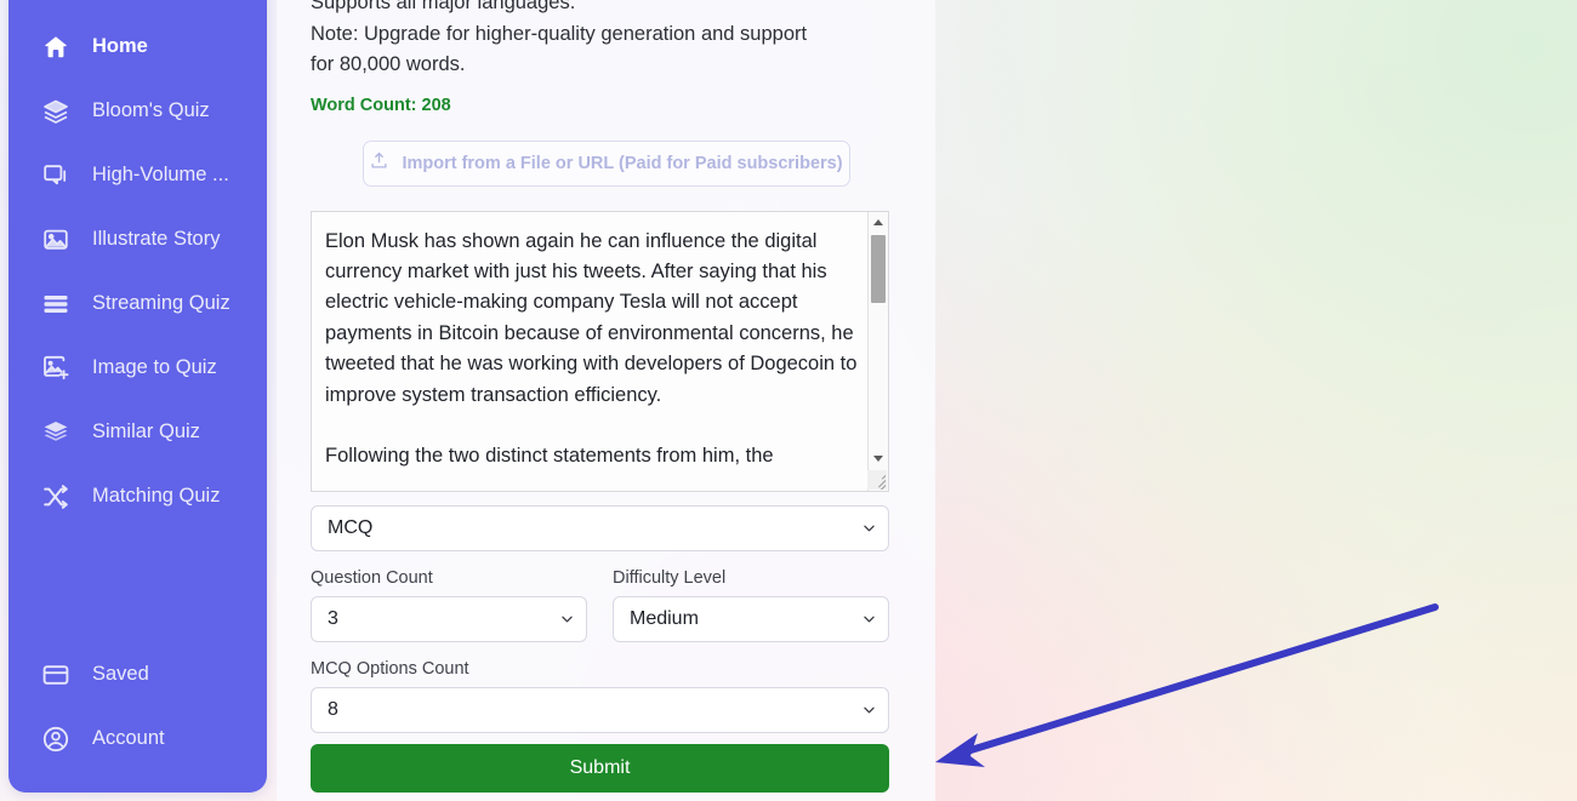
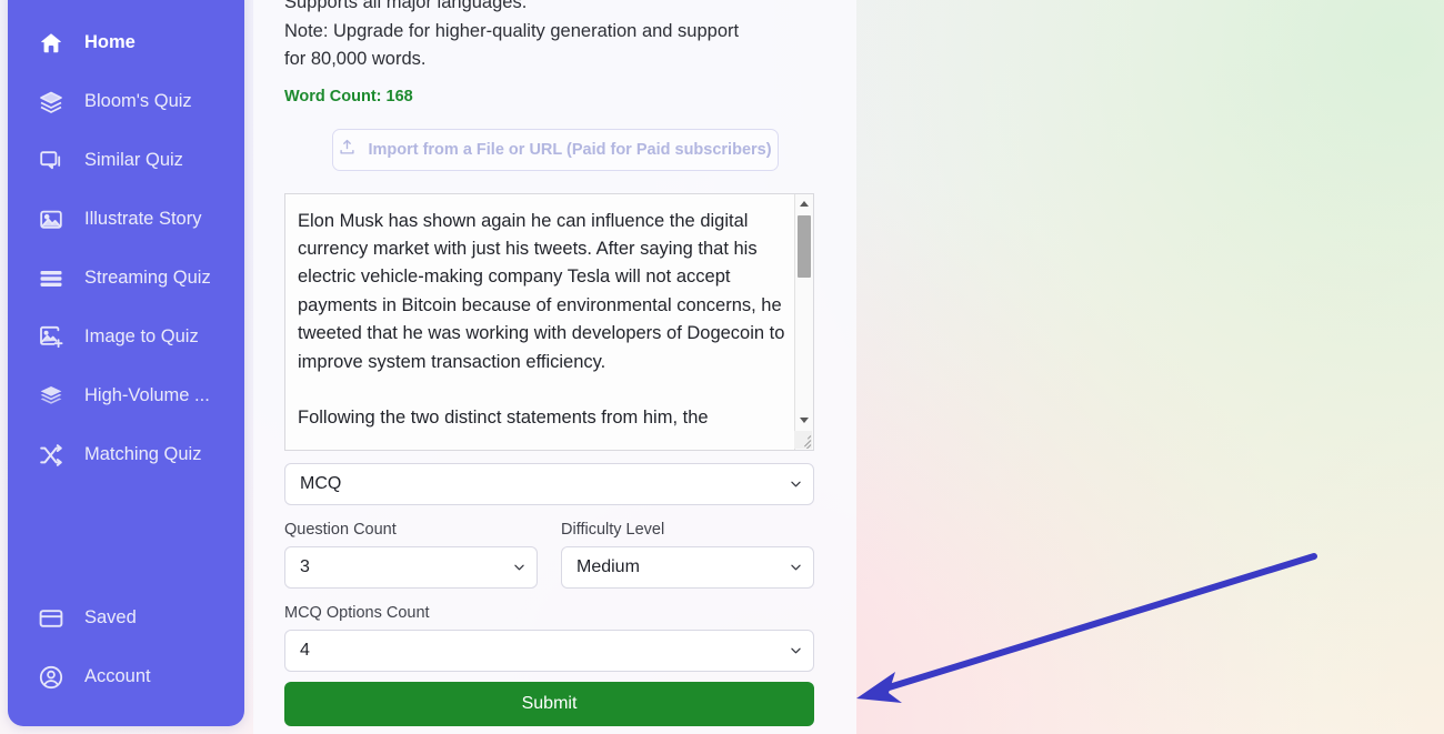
  Home
  Bloom's Quiz
- High-Volume ...
+ Similar Quiz
  Illustrate Story
  Streaming Quiz
  Image to Quiz
- Similar Quiz
+ High-Volume ...
  Matching Quiz
  Saved
  Account
  Supports all major languages.
  Note: Upgrade for higher-quality generation and support
  for 80,000 words.
- Word Count: 208
+ Word Count: 168
  Import from a File or URL (Paid for Paid subscribers)
  Elon Musk has shown again he can influence the digital currency market with just his tweets. After saying that his electric vehicle-making company Tesla will not accept payments in Bitcoin because of environmental concerns, he tweeted that he was working with developers of Dogecoin to improve system transaction efficiency.
  Following the two distinct statements from him, the
  MCQ
  Question Count
  3
  Difficulty Level
  Medium
  MCQ Options Count
- 8
+ 4
  Submit
